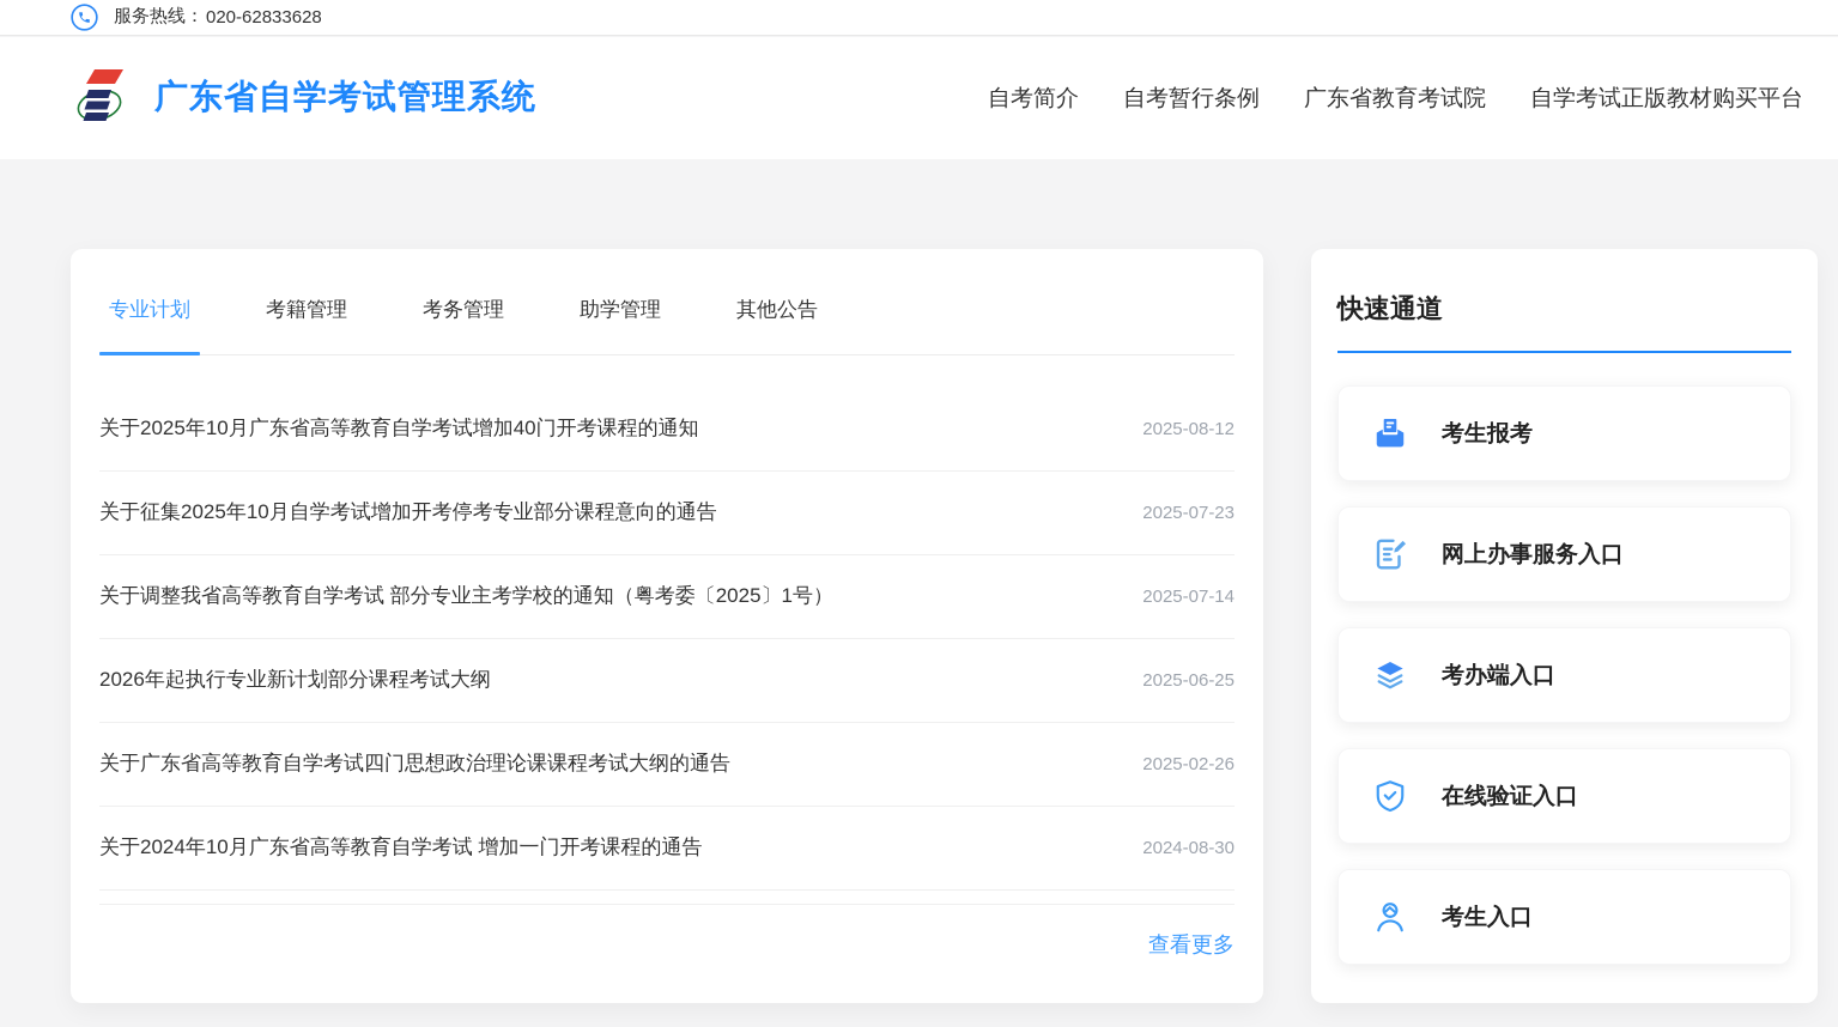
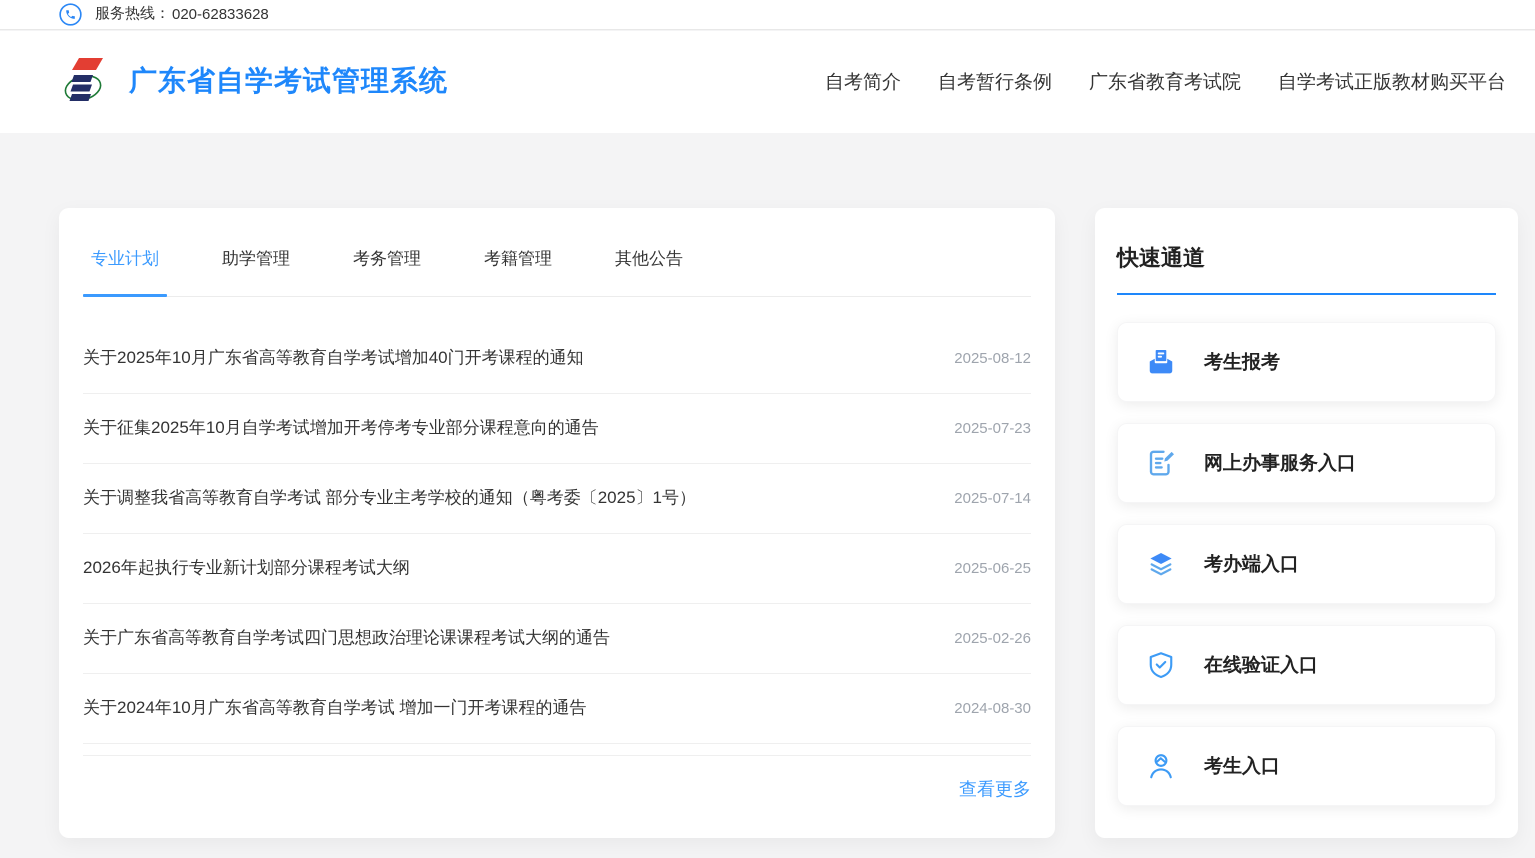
  服务热线：
  020-62833628
  广东省自学考试管理系统
  自考简介
  自考暂行条例
  广东省教育考试院
  自学考试正版教材购买平台
  专业计划
- 考籍管理
+ 助学管理
  考务管理
- 助学管理
+ 考籍管理
  其他公告
  关于2025年10月广东省高等教育自学考试增加40门开考课程的通知
  2025-08-12
  关于征集2025年10月自学考试增加开考停考专业部分课程意向的通告
  2025-07-23
  关于调整我省高等教育自学考试 部分专业主考学校的通知（粤考委〔2025〕1号）
  2025-07-14
  2026年起执行专业新计划部分课程考试大纲
  2025-06-25
  关于广东省高等教育自学考试四门思想政治理论课课程考试大纲的通告
  2025-02-26
  关于2024年10月广东省高等教育自学考试 增加一门开考课程的通告
  2024-08-30
  查看更多
  快速通道
  考生报考
  网上办事服务入口
  考办端入口
  在线验证入口
  考生入口
